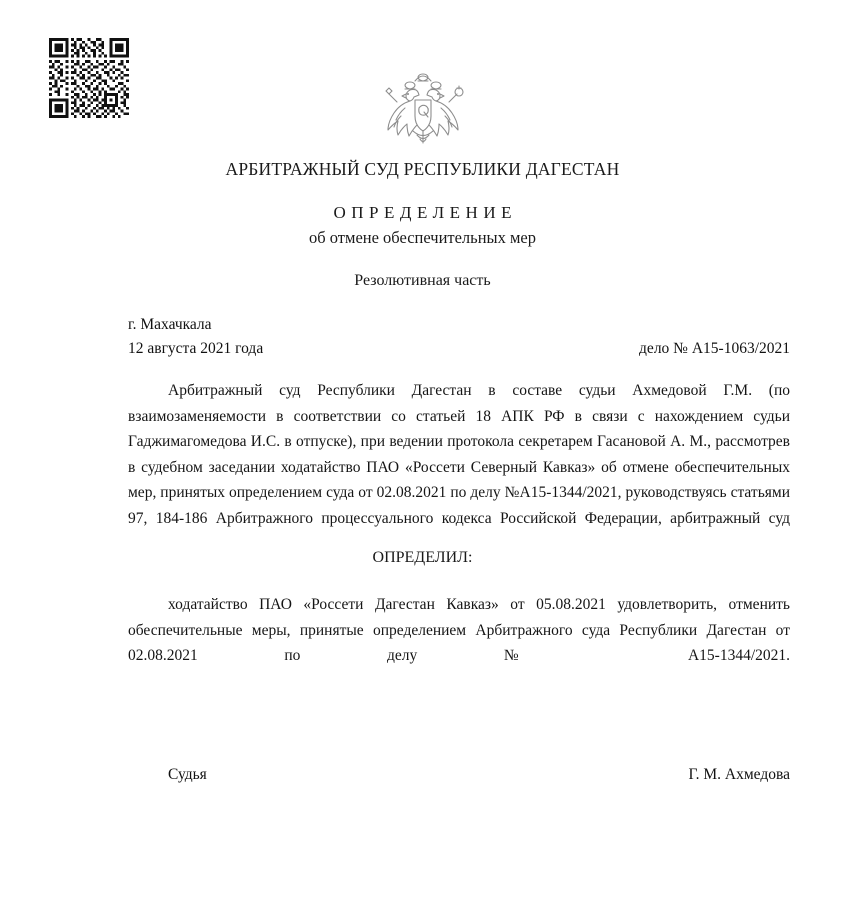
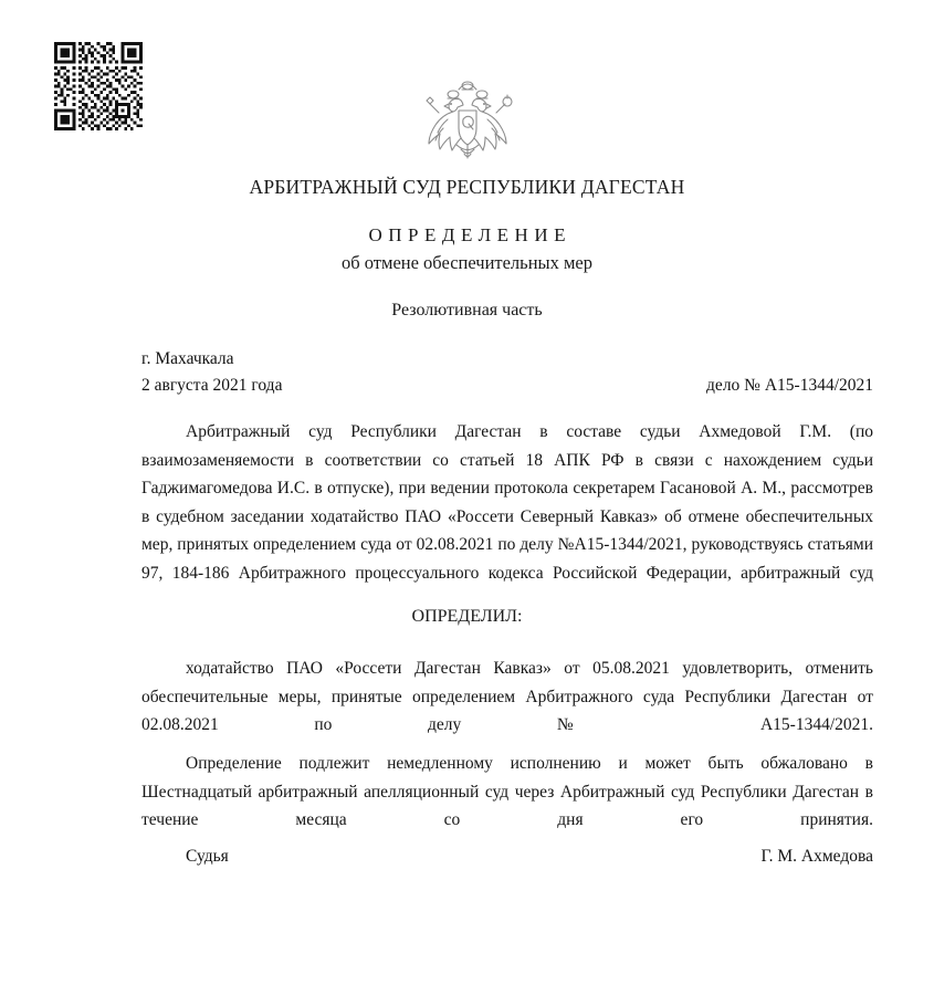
  АРБИТРАЖНЫЙ СУД РЕСПУБЛИКИ ДАГЕСТАН
  ОПРЕДЕЛЕНИЕ
  об отмене обеспечительных мер
  Резолютивная часть
  г. Махачкала
- 12 августа 2021 года
+ 2 августа 2021 года
- дело № А15-1063/2021
+ дело № А15-1344/2021
  Арбитражный суд Республики Дагестан в составе судьи Ахмедовой Г.М. (по взаимозаменяемости в соответствии со статьей 18 АПК РФ в связи с нахождением судьи Гаджимагомедова И.С. в отпуске), при ведении протокола секретарем Гасановой А. М., рассмотрев в судебном заседании ходатайство ПАО «Россети Северный Кавказ» об отмене обеспечительных мер, принятых определением суда от 02.08.2021 по делу №А15-1344/2021, руководствуясь статьями 97, 184-186 Арбитражного процессуального кодекса Российской Федерации, арбитражный суд
  ОПРЕДЕЛИЛ:
  ходатайство ПАО «Россети Дагестан Кавказ» от 05.08.2021 удовлетворить, отменить обеспечительные меры, принятые определением Арбитражного суда Республики Дагестан от 02.08.2021 по делу № А15-1344/2021.
+ Определение подлежит немедленному исполнению и может быть обжаловано в Шестнадцатый арбитражный апелляционный суд через Арбитражный суд Республики Дагестан в течение месяца со дня его принятия.
  Судья
  Г. М. Ахмедова
